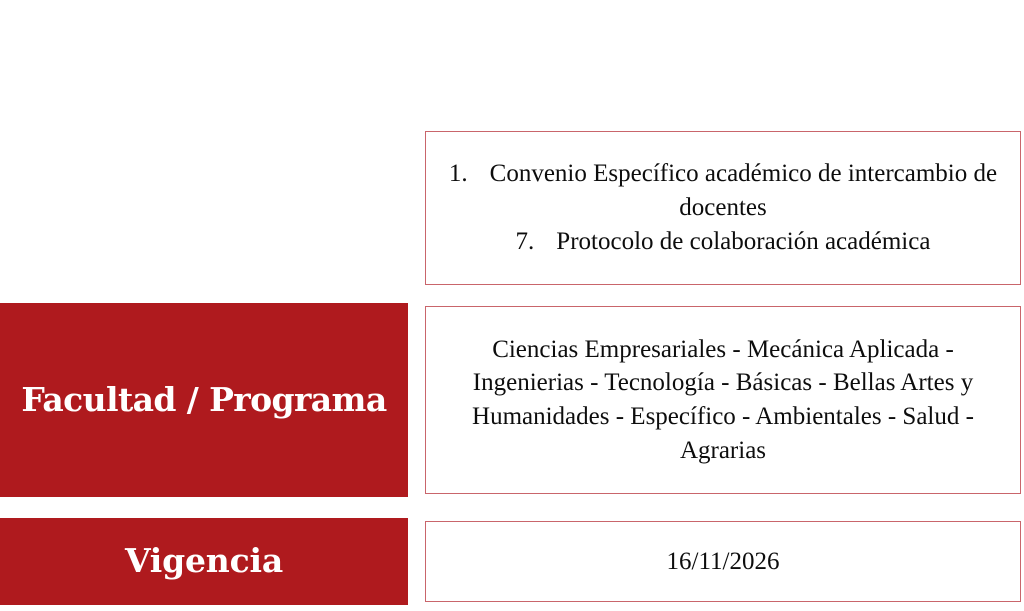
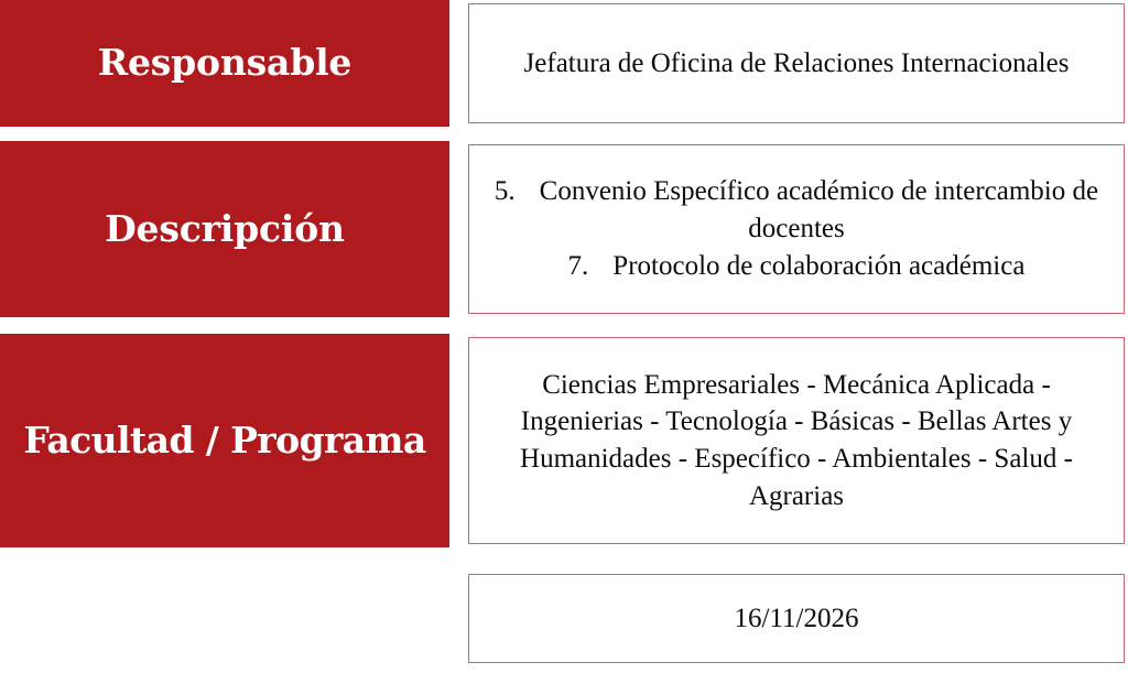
+ Responsable
+ Jefatura de Oficina de Relaciones Internacionales
+ Descripción
- 1. Convenio Específico académico de intercambio de docentes
+ 5. Convenio Específico académico de intercambio de docentes
  7. Protocolo de colaboración académica
  Facultad / Programa
  Ciencias Empresariales - Mecánica Aplicada - Ingenierias - Tecnología - Básicas - Bellas Artes y Humanidades - Específico - Ambientales - Salud - Agrarias
- Vigencia
  16/11/2026
